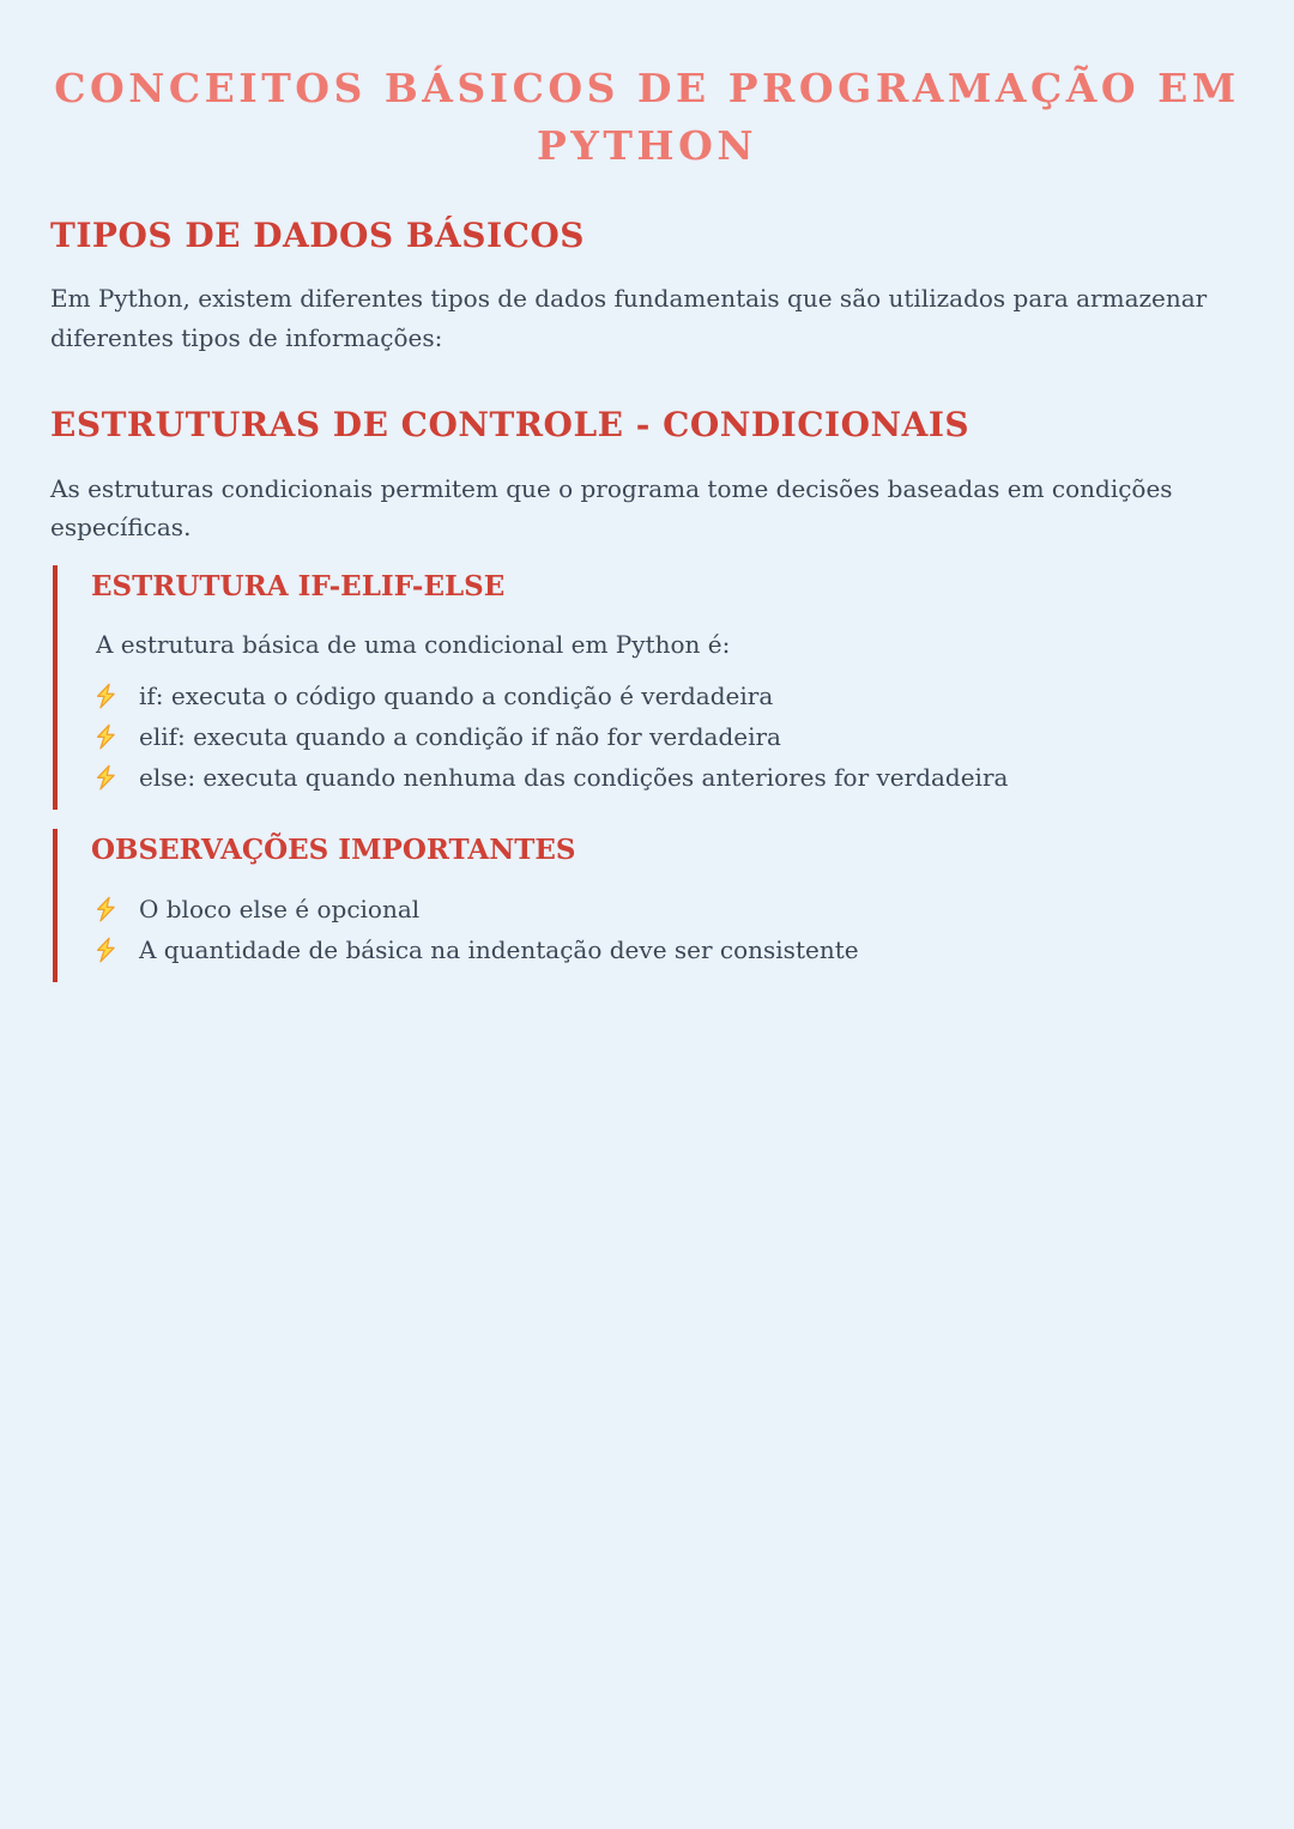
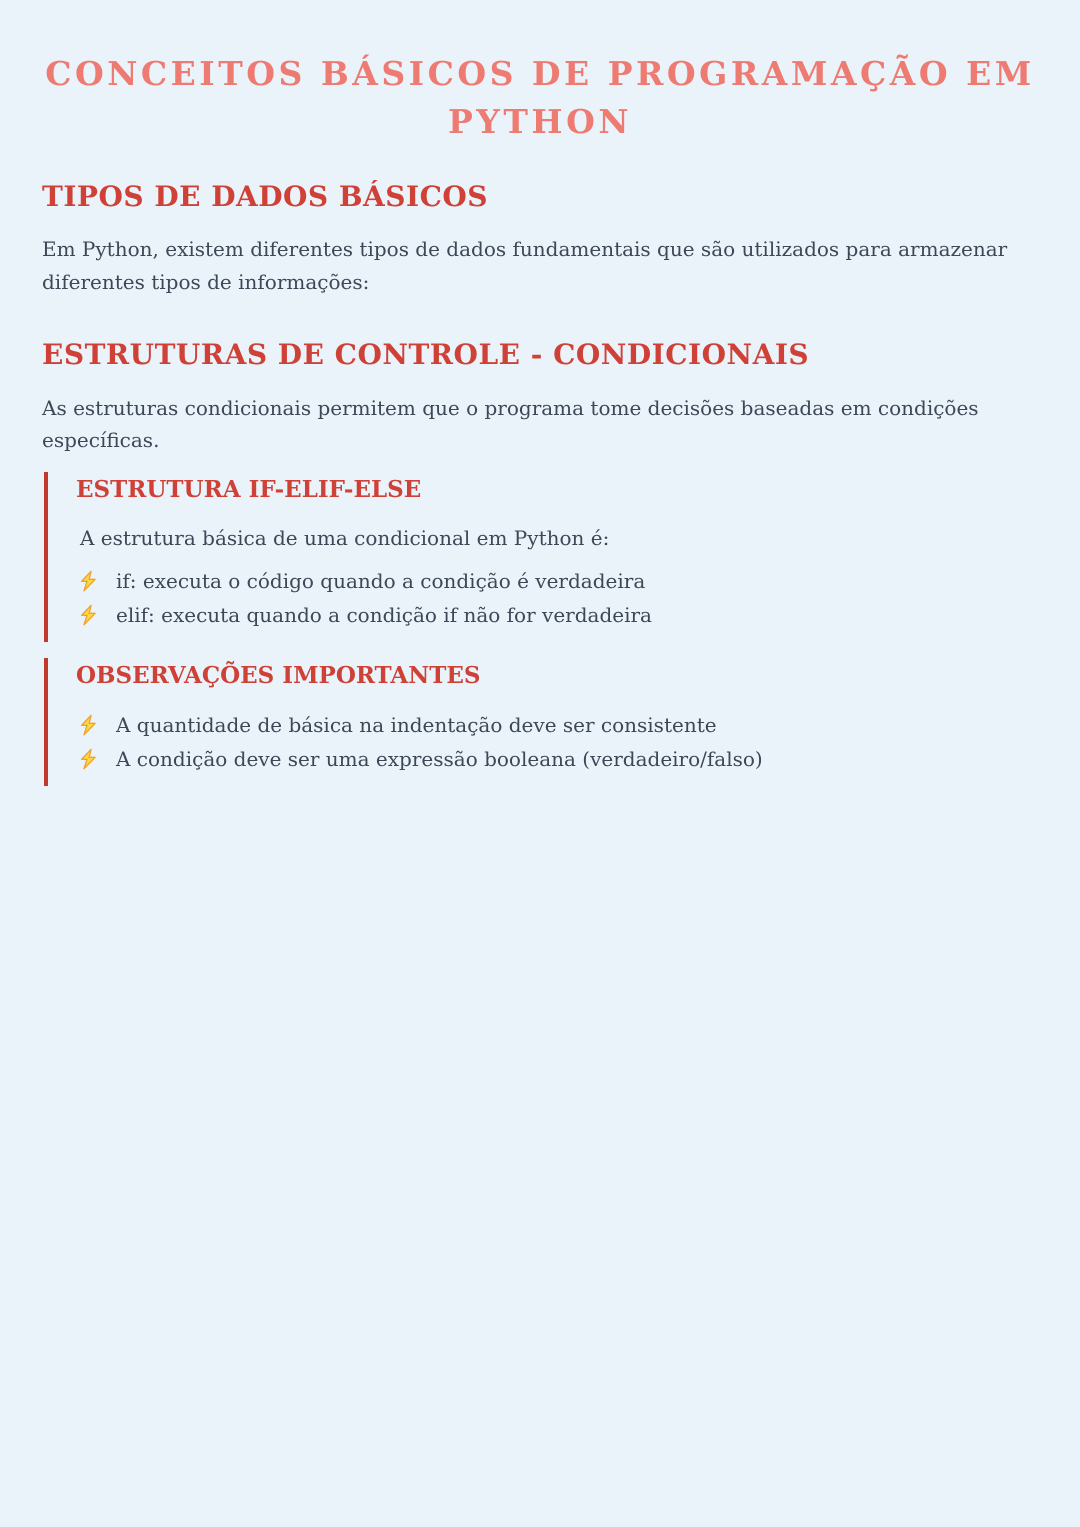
  CONCEITOS BÁSICOS DE PROGRAMAÇÃO EM
  PYTHON
  TIPOS DE DADOS BÁSICOS
  Em Python, existem diferentes tipos de dados fundamentais que são utilizados para armazenar diferentes tipos de informações:
  ESTRUTURAS DE CONTROLE - CONDICIONAIS
  As estruturas condicionais permitem que o programa tome decisões baseadas em condições específicas.
  ESTRUTURA IF-ELIF-ELSE
  A estrutura básica de uma condicional em Python é:
  if: executa o código quando a condição é verdadeira
  elif: executa quando a condição if não for verdadeira
- else: executa quando nenhuma das condições anteriores for verdadeira
  OBSERVAÇÕES IMPORTANTES
- O bloco else é opcional
  A quantidade de básica na indentação deve ser consistente
+ A condição deve ser uma expressão booleana (verdadeiro/falso)
